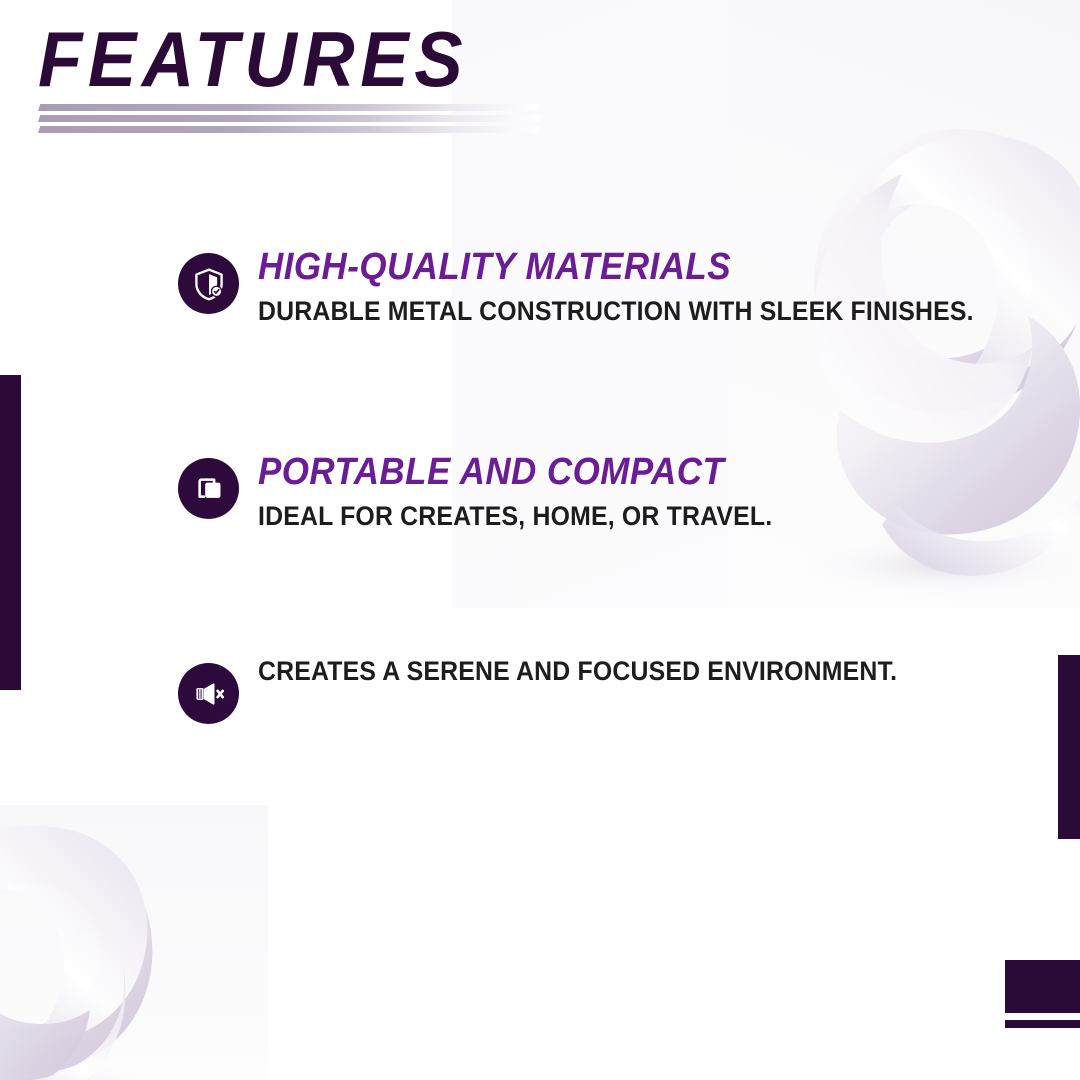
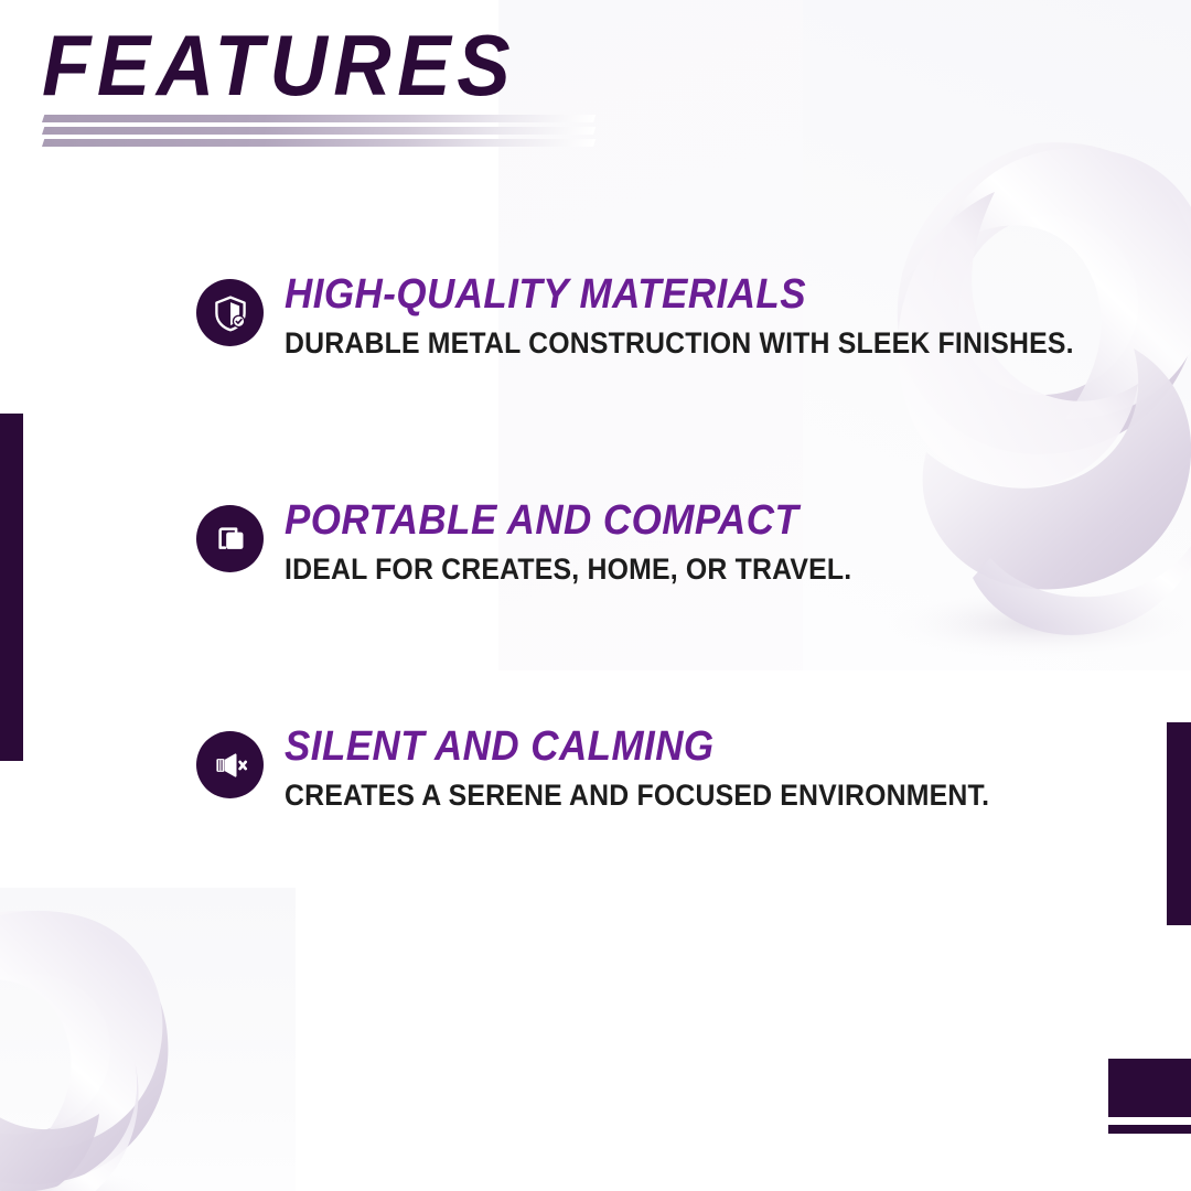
  FEATURES
  HIGH-QUALITY MATERIALS
  DURABLE METAL CONSTRUCTION WITH SLEEK FINISHES.
  PORTABLE AND COMPACT
  IDEAL FOR CREATES, HOME, OR TRAVEL.
+ SILENT AND CALMING
  CREATES A SERENE AND FOCUSED ENVIRONMENT.
